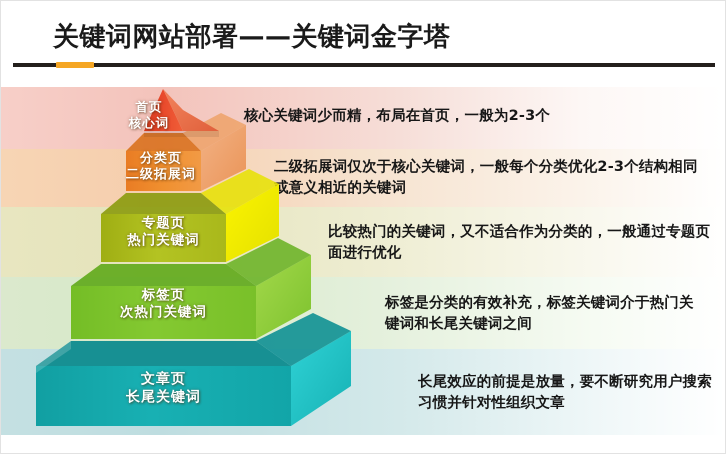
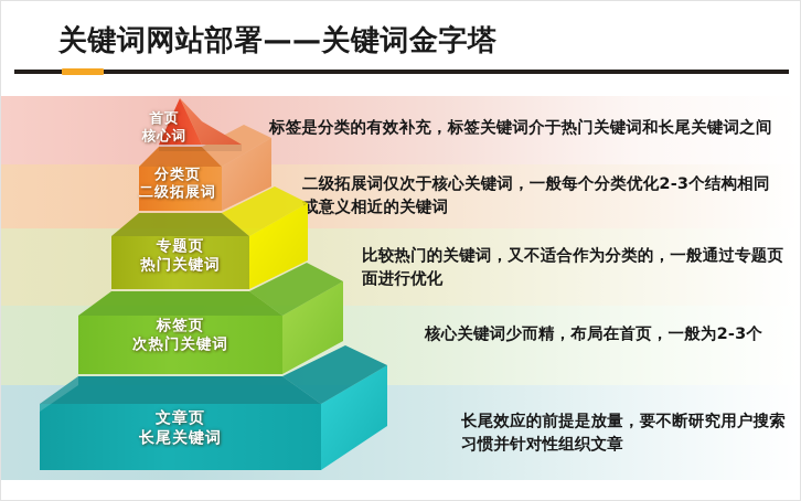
  关键词网站部署——关键词金字塔
- 核心关键词少而精，布局在首页，一般为2-3个
+ 标签是分类的有效补充，标签关键词介于热门关键词和长尾关键词之间
  二级拓展词仅次于核心关键词，一般每个分类优化2-3个结构相同或意义相近的关键词
  比较热门的关键词，又不适合作为分类的，一般通过专题页面进行优化
- 标签是分类的有效补充，标签关键词介于热门关键词和长尾关键词之间
+ 核心关键词少而精，布局在首页，一般为2-3个
  长尾效应的前提是放量，要不断研究用户搜索习惯并针对性组织文章
  首页
  核心词
  分类页
  二级拓展词
  专题页
  热门关键词
  标签页
  次热门关键词
  文章页
  长尾关键词
